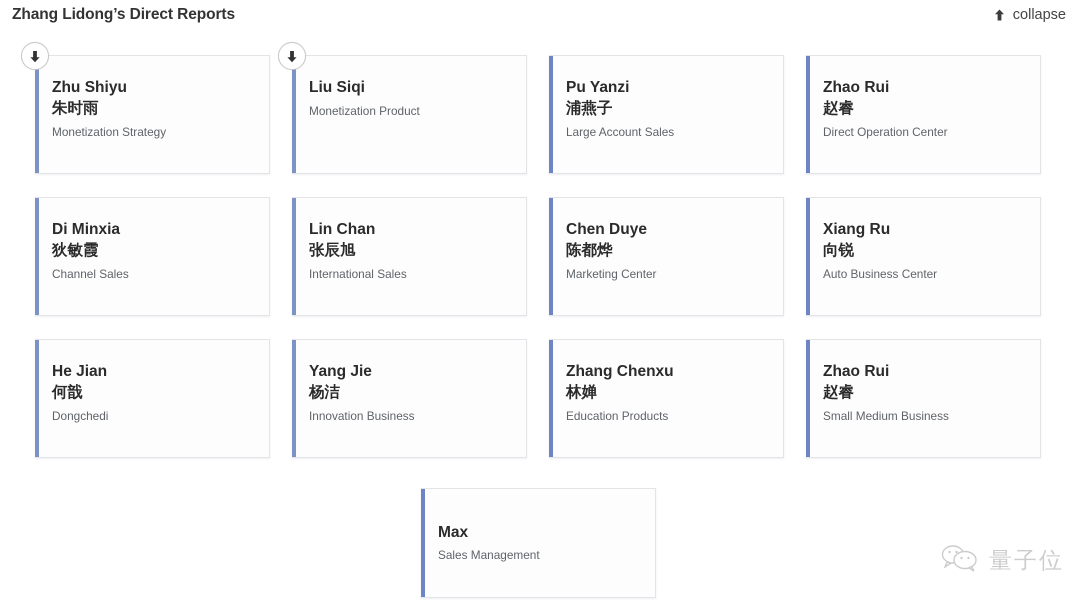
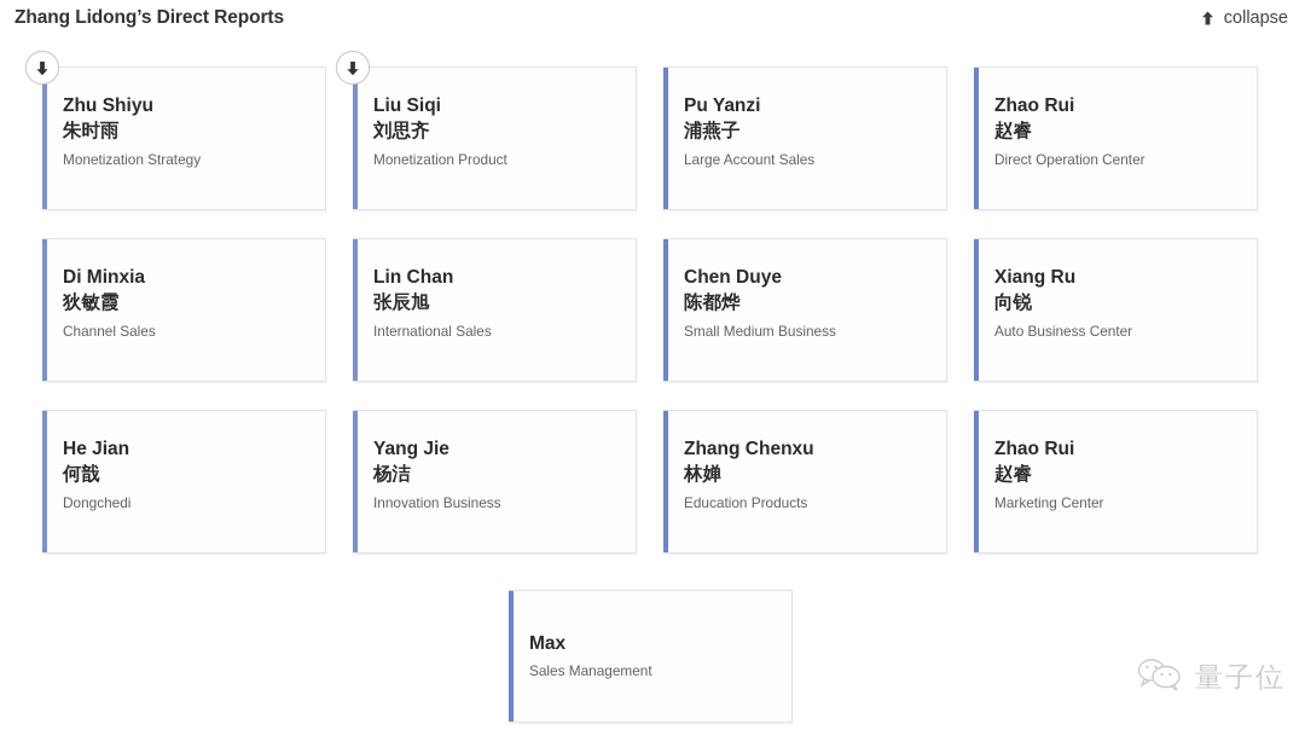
  Zhang Lidong’s Direct Reports
  collapse
  Zhu Shiyu
  朱时雨
  Monetization Strategy
  Liu Siqi
+ 刘思齐
  Monetization Product
  Pu Yanzi
  浦燕子
  Large Account Sales
  Zhao Rui
  赵睿
  Direct Operation Center
  Di Minxia
  狄敏霞
  Channel Sales
  Lin Chan
  张辰旭
  International Sales
  Chen Duye
  陈都烨
- Marketing Center
+ Small Medium Business
  Xiang Ru
  向锐
  Auto Business Center
  He Jian
  何戠
  Dongchedi
  Yang Jie
  杨洁
  Innovation Business
  Zhang Chenxu
  林婵
  Education Products
  Zhao Rui
  赵睿
- Small Medium Business
+ Marketing Center
  Max
  Sales Management
  量子位
